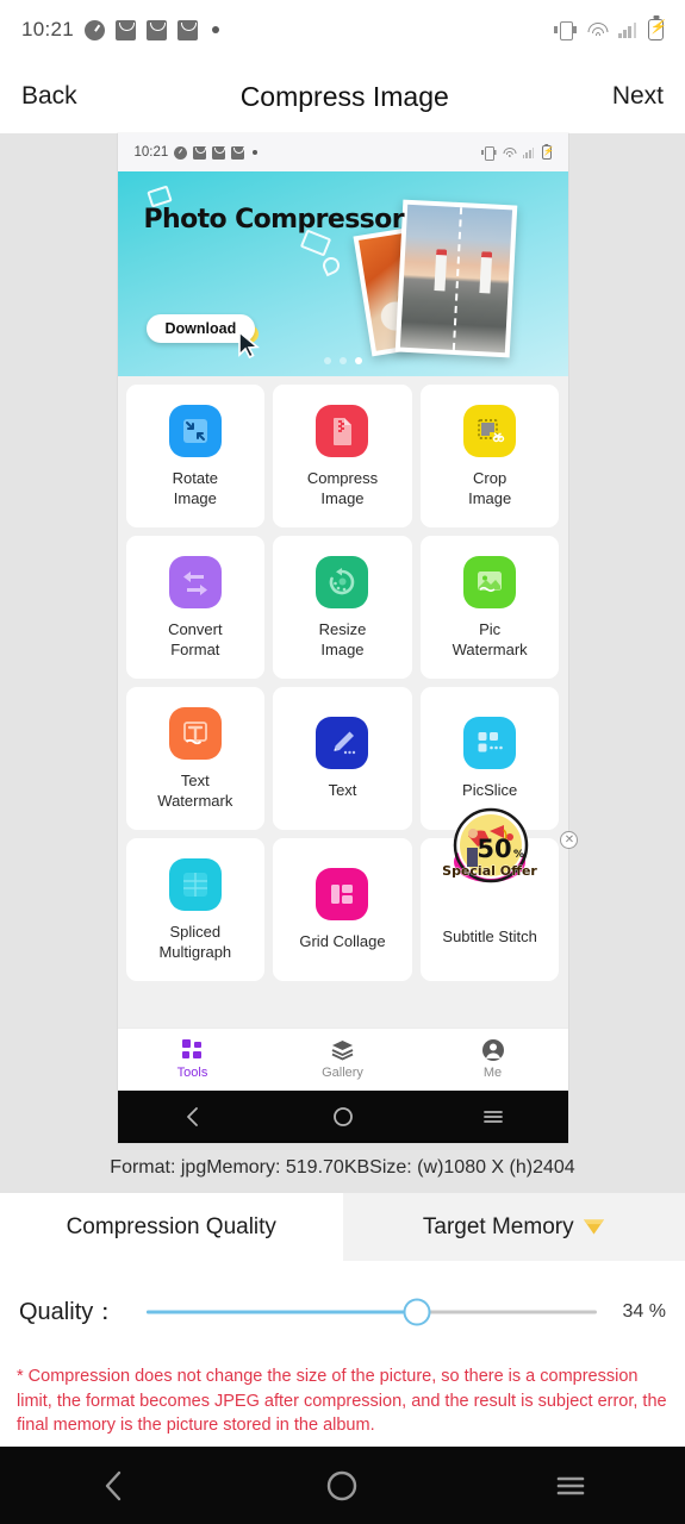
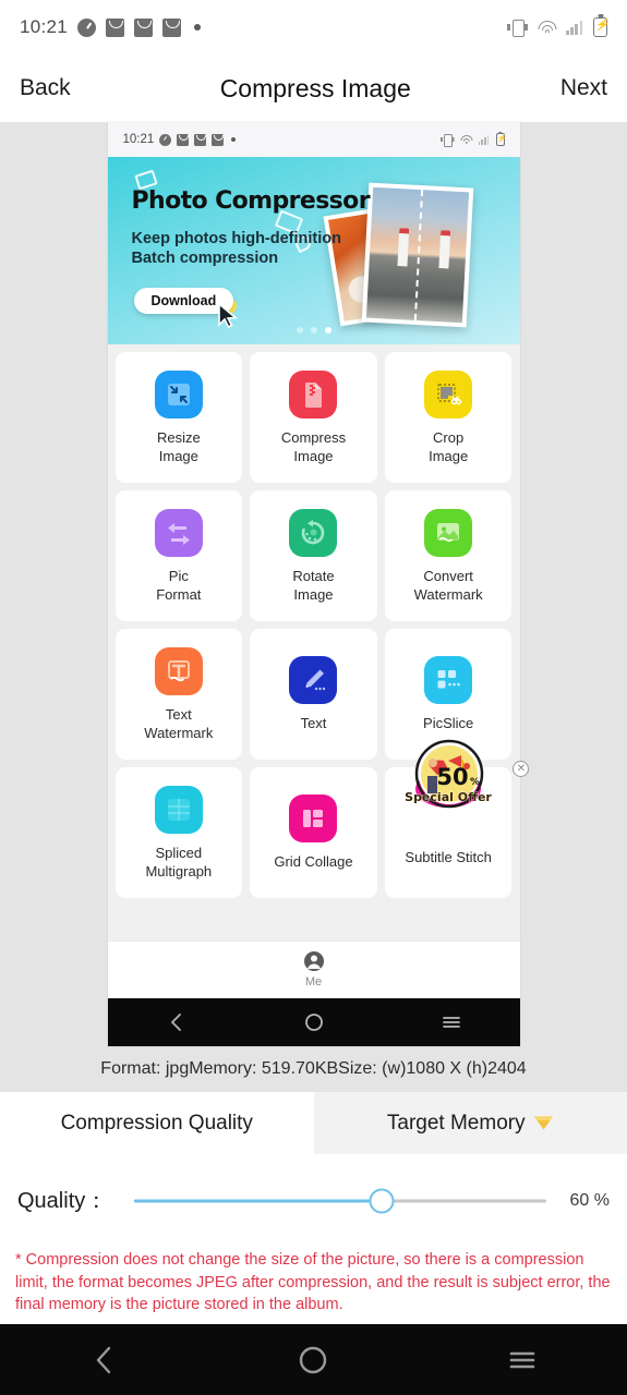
  10:21
  Back
  Compress Image
  Next
  10:21
  Photo Compressor
+ Keep photos high-definition
+ Batch compression
  Download
- Rotate
+ Resize
  Image
  Compress
  Image
  Crop
  Image
- Convert
+ Pic
  Format
- Resize
+ Rotate
  Image
- Pic
+ Convert
  Watermark
  Text
  Watermark
  Text
  PicSlice
  Spliced
  Multigraph
  Grid Collage
  ✕
  50
  %
  Special Offer
  Subtitle Stitch
- Tools
- Gallery
  Me
  Format: jpgMemory: 519.70KBSize: (w)1080 X (h)2404
  Compression Quality
  Target Memory
  Quality：
- 34 %
+ 60 %
  * Compression does not change the size of the picture, so there is a compression limit, the format becomes JPEG after compression, and the result is subject error, the final memory is the picture stored in the album.
